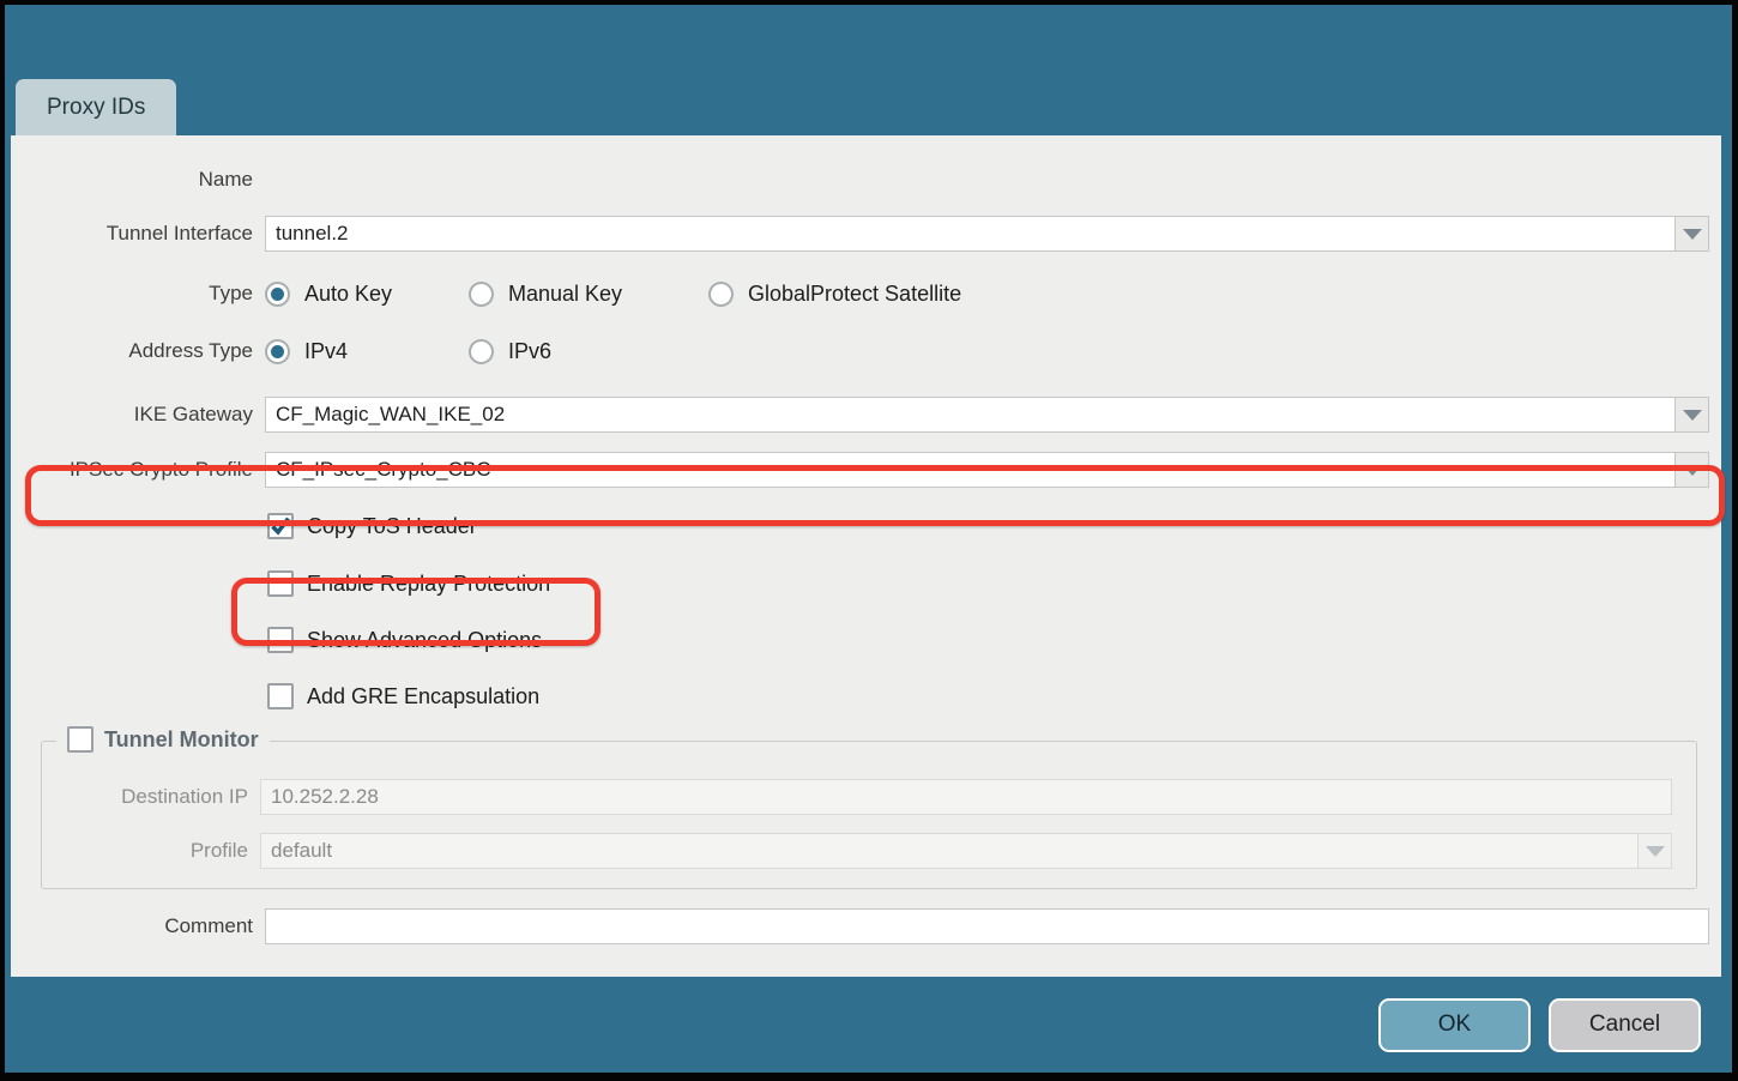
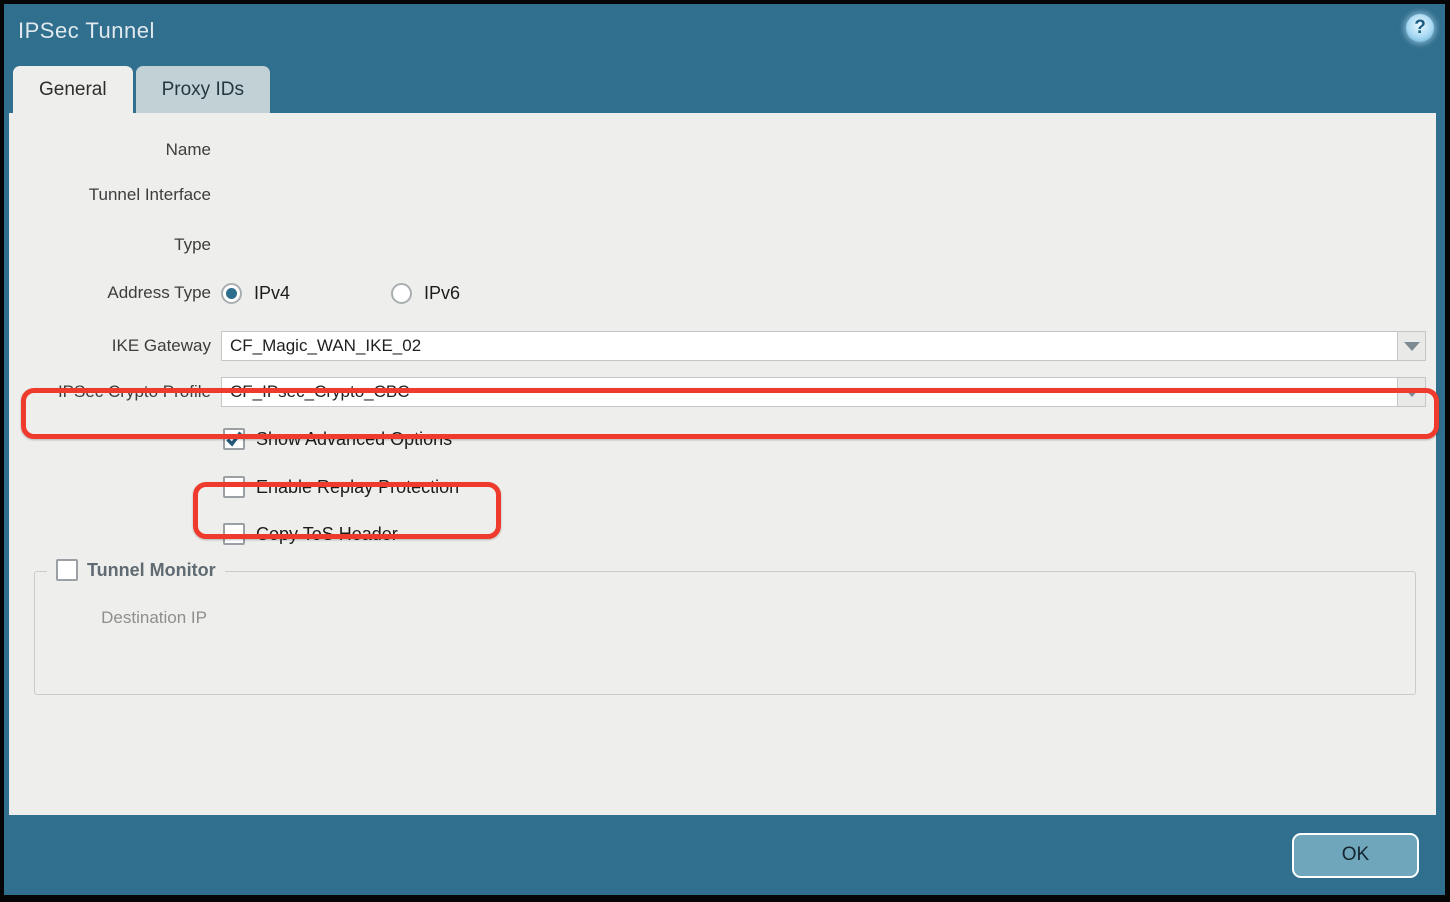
+ IPSec Tunnel
+ ?
+ General
  Proxy IDs
  Name
  Tunnel Interface
- tunnel.2
  Type
- Auto Key
- Manual Key
- GlobalProtect Satellite
  Address Type
  IPv4
  IPv6
  IKE Gateway
  CF_Magic_WAN_IKE_02
  IPSec Crypto Profile
  CF_IPsec_Crypto_CBC
- Copy ToS Header
+ Show Advanced Options
  Enable Replay Protection
- Show Advanced Options
+ Copy ToS Header
- Add GRE Encapsulation
  Tunnel Monitor
  Destination IP
- 10.252.2.28
- Profile
- default
- Comment
  OK
- Cancel
